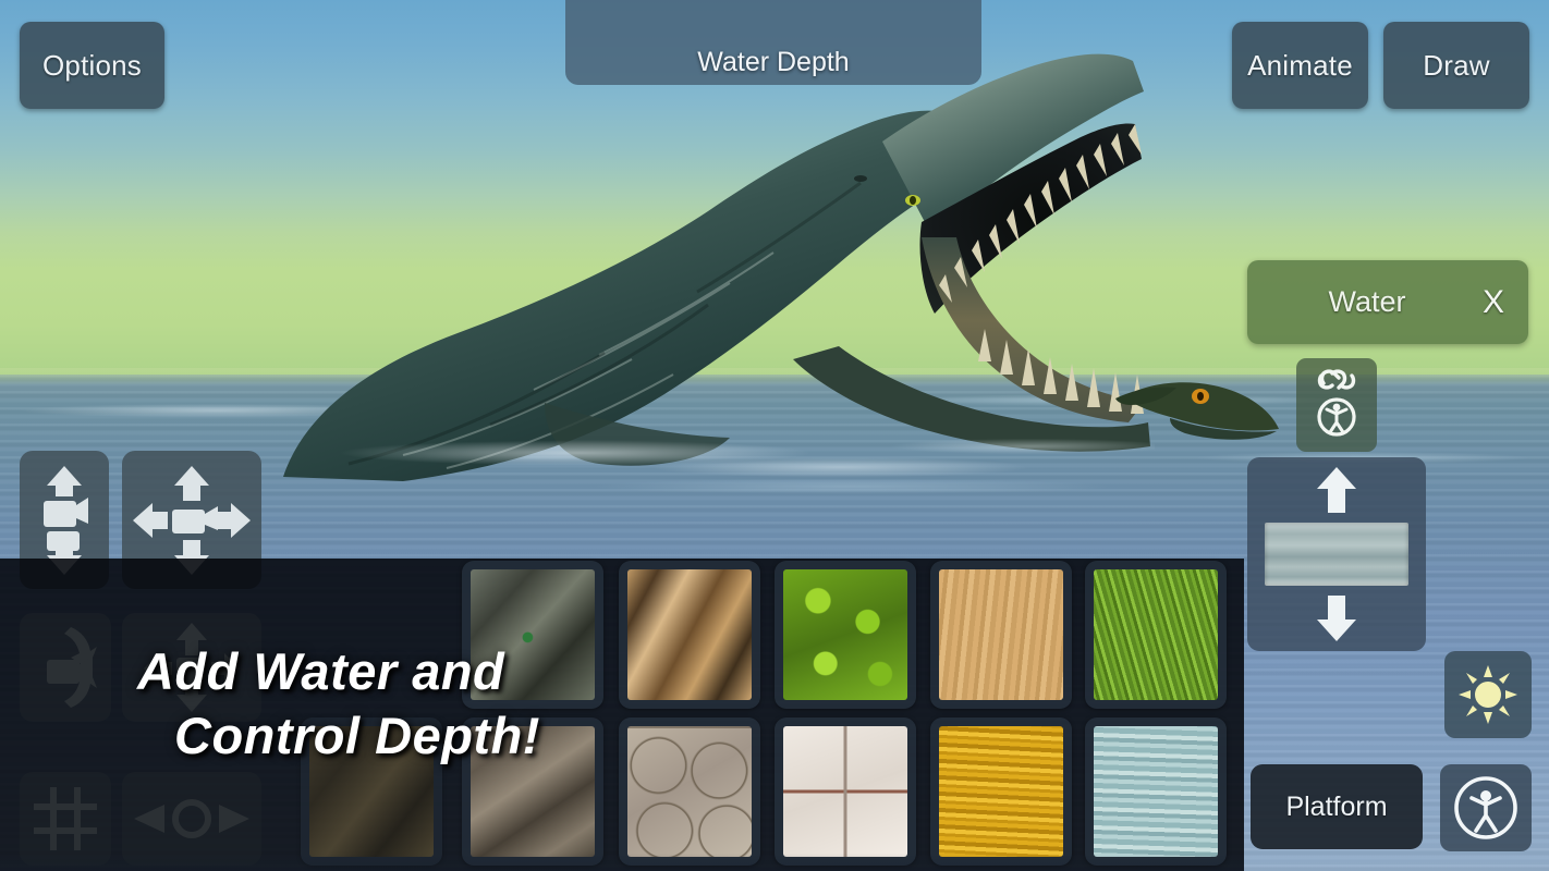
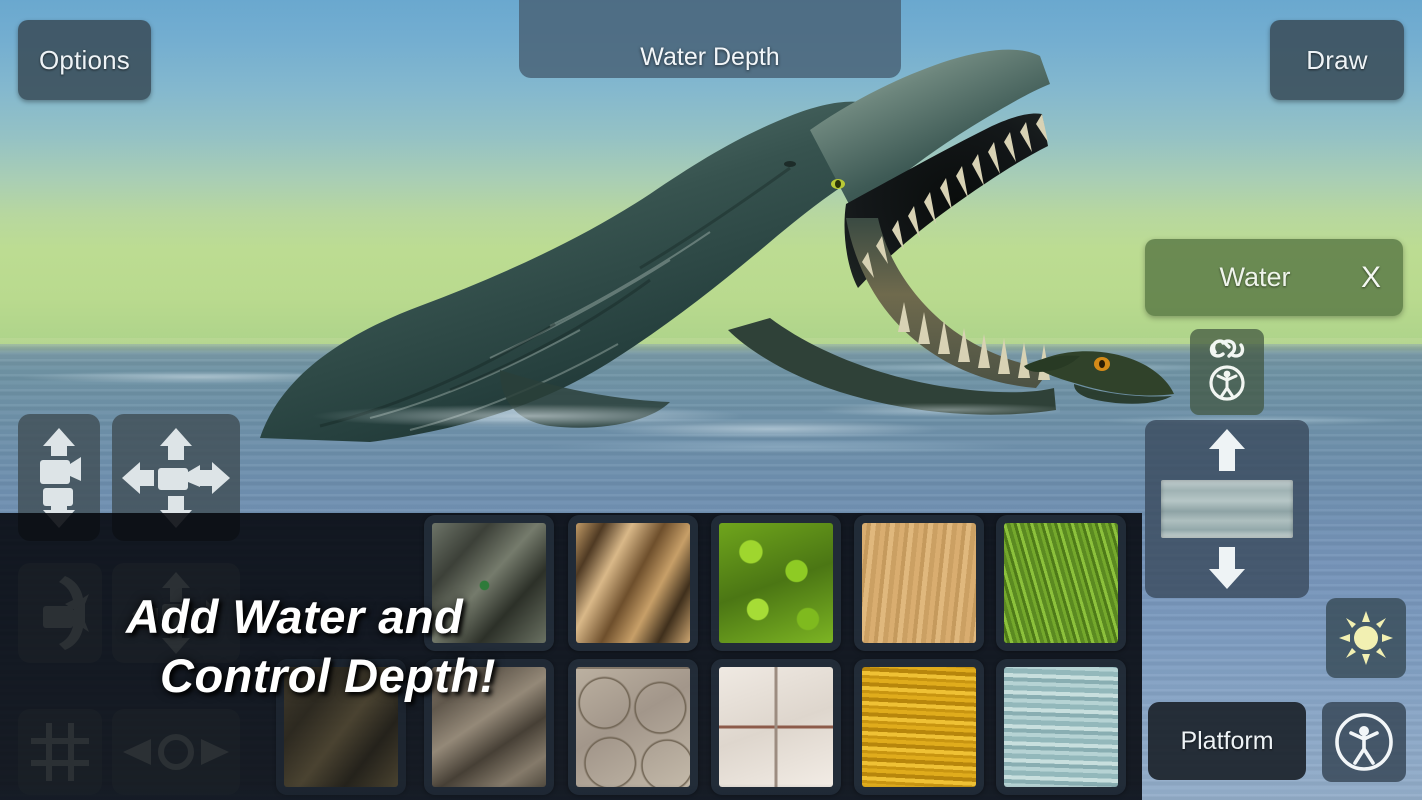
  Options
  Water Depth
- Animate
  Draw
  Water
  X
  Platform
  Add Water and
  Control Depth!
